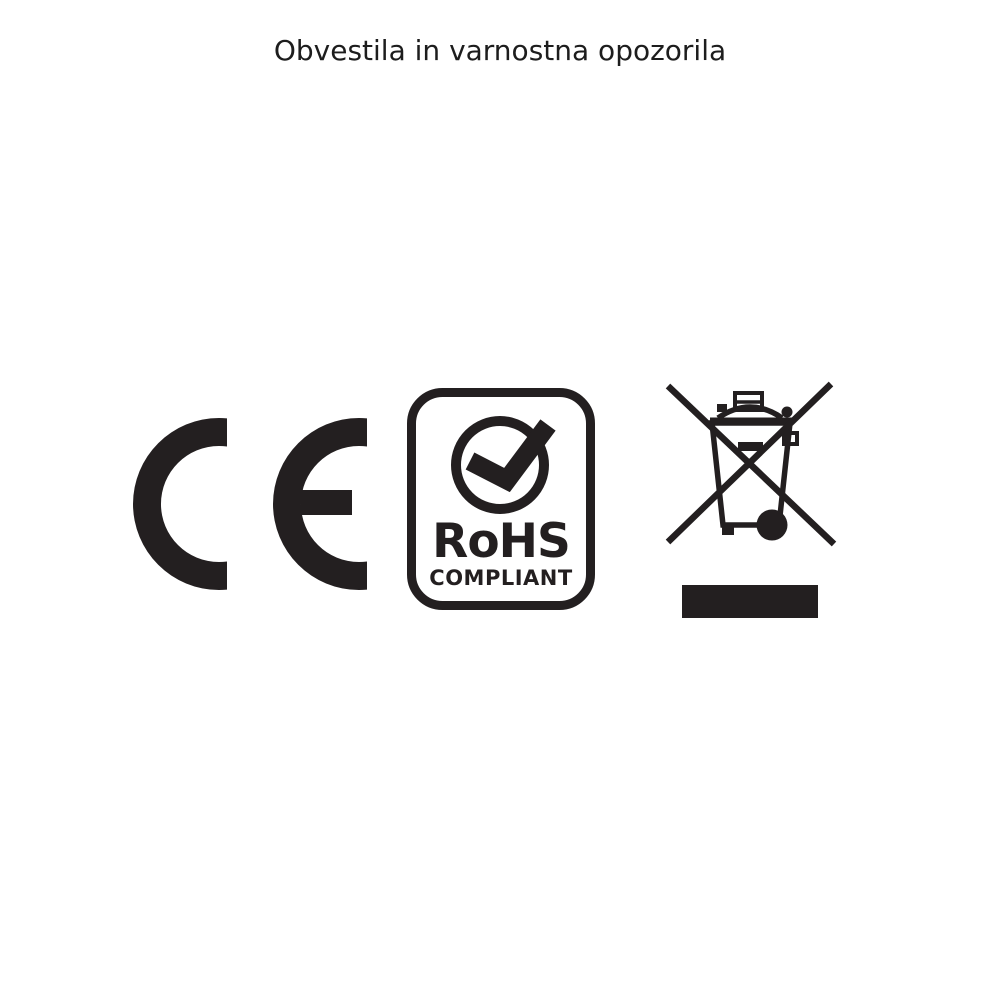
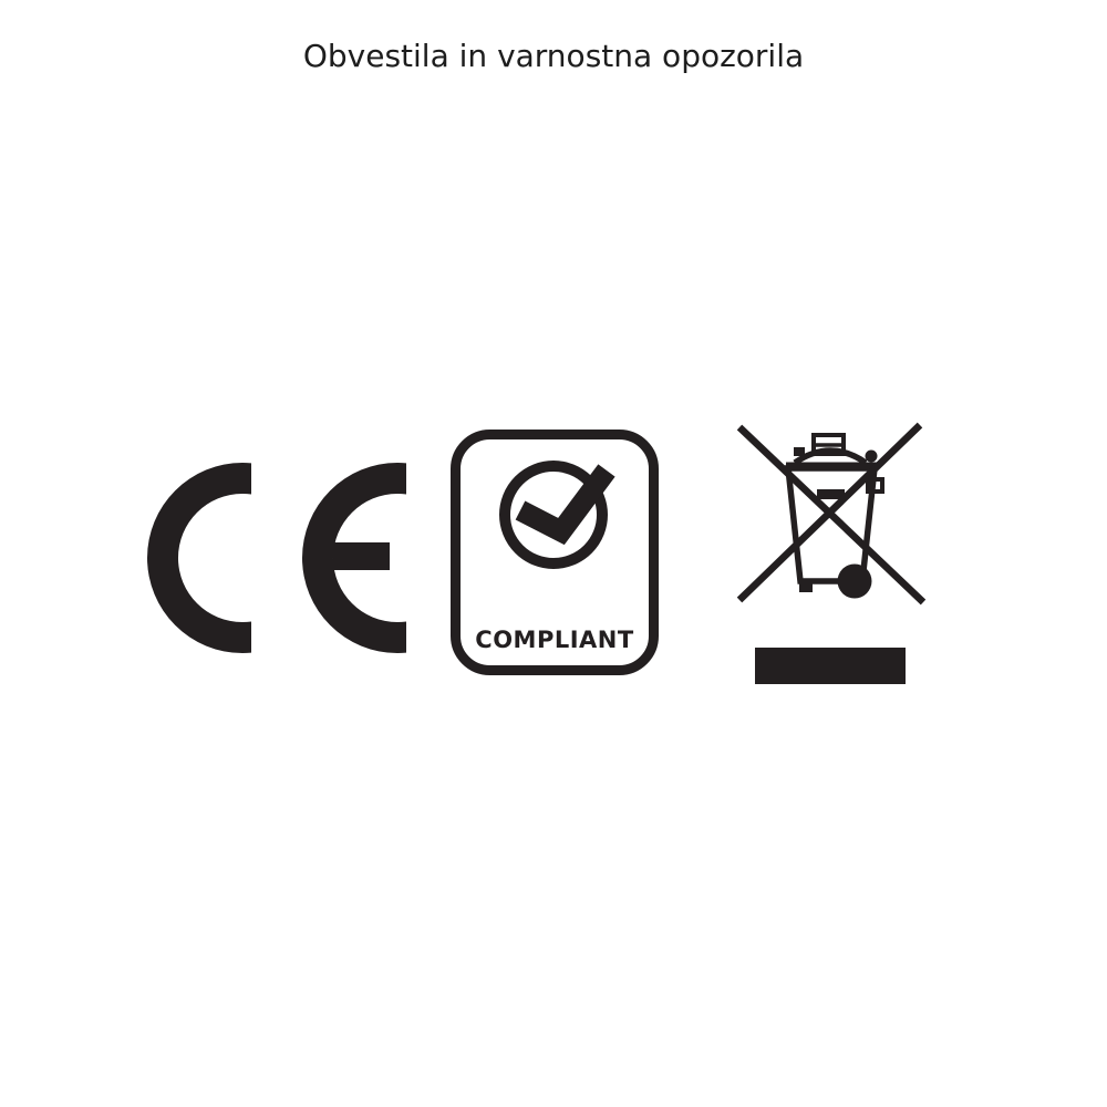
  Obvestila in varnostna opozorila
- RoHS
  COMPLIANT
